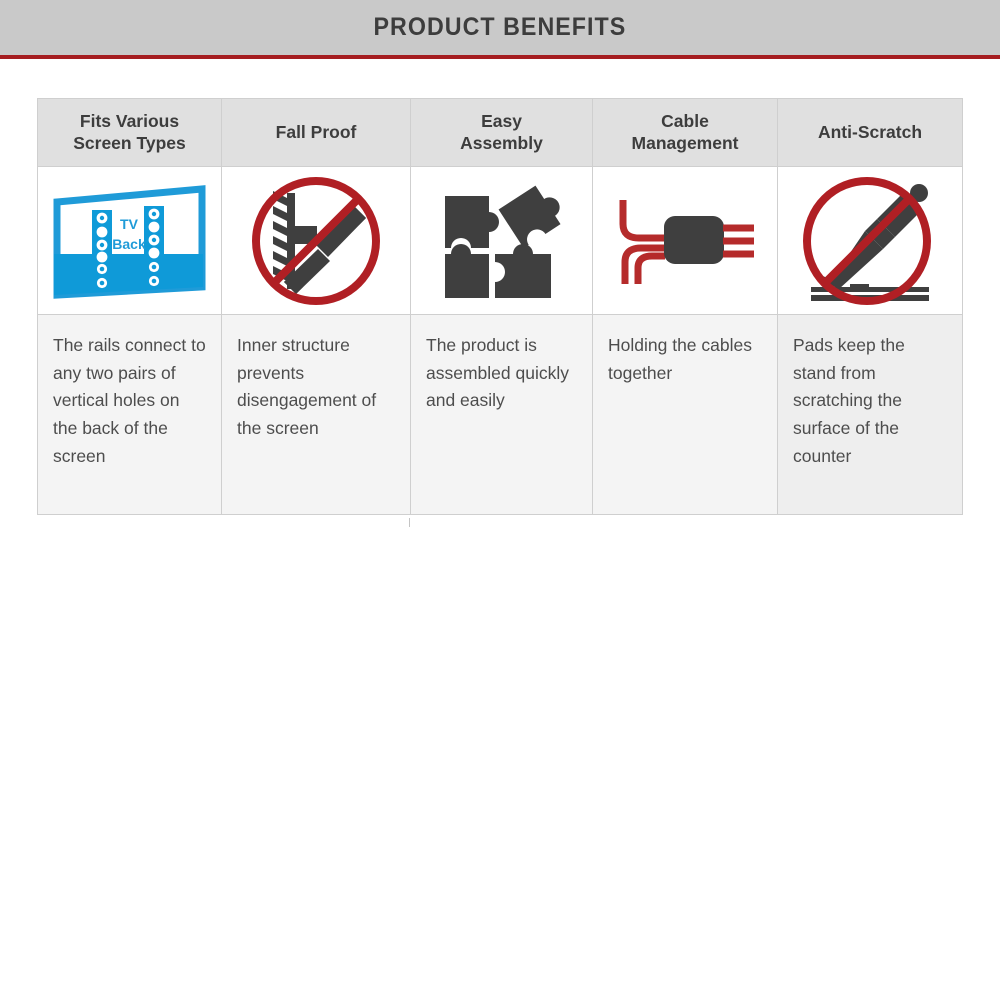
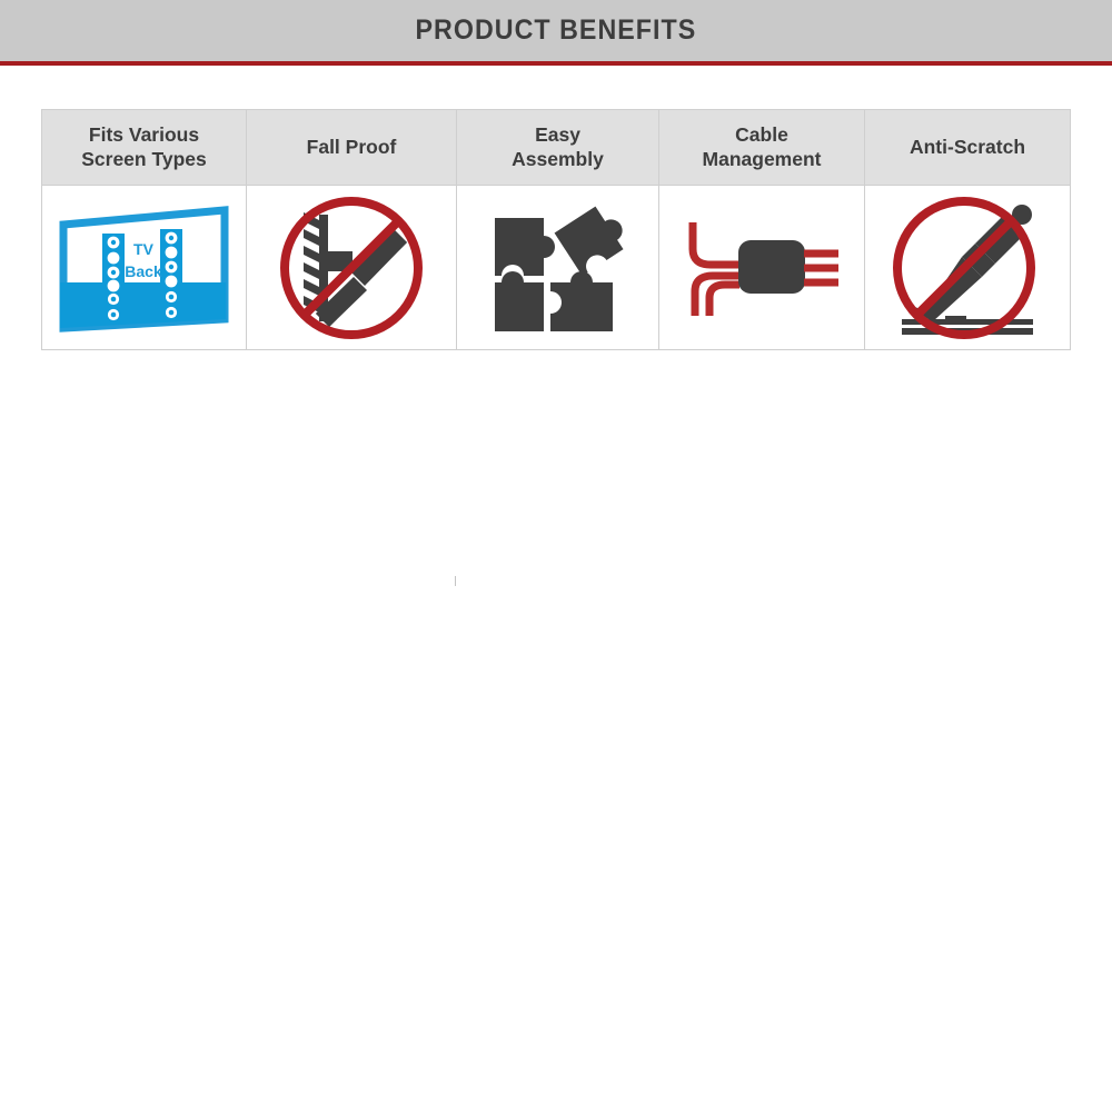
  PRODUCT BENEFITS
  Fits Various Screen Types	Fall Proof	Easy Assembly	Cable Management	Anti-Scratch
  TV Back
- The rails connect to any two pairs of vertical holes on the back of the screen	Inner structure prevents disengagement of the screen	The product is assembled quickly and easily	Holding the cables together	Pads keep the stand from scratching the surface of the counter
